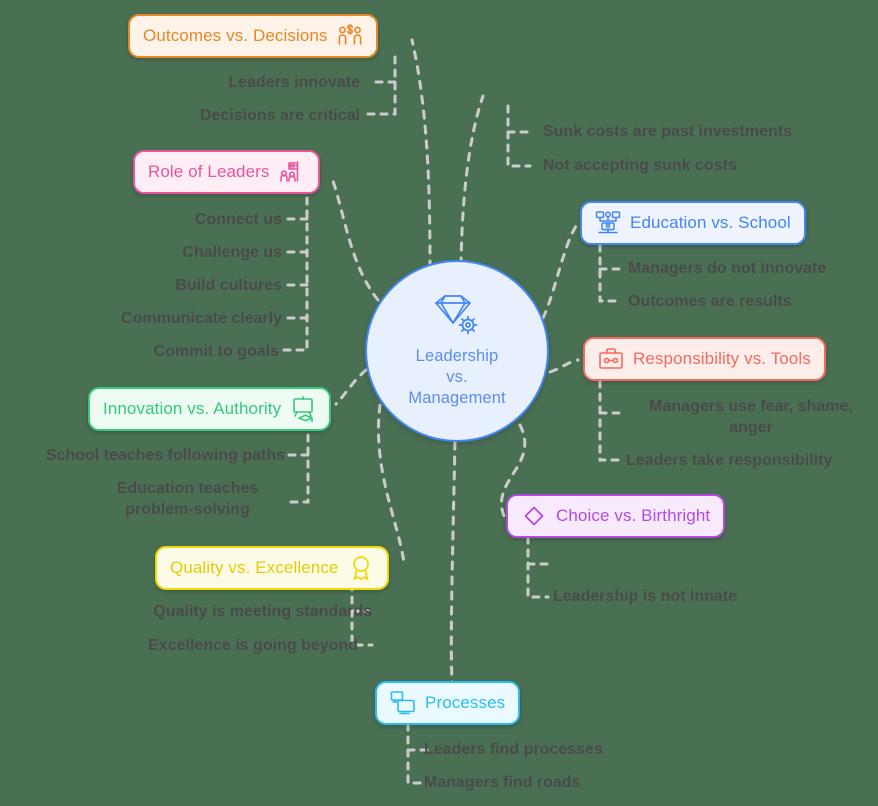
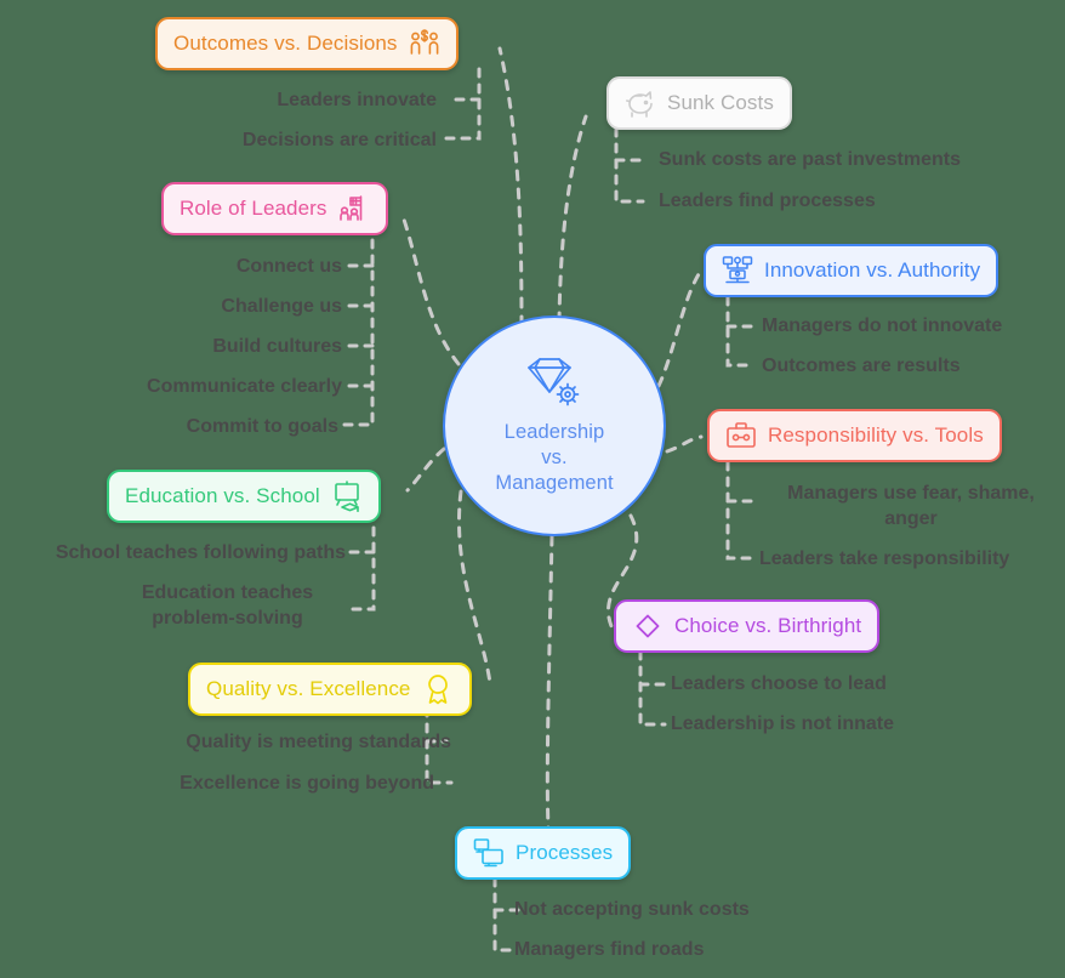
  Leadership
  vs.
  Management
  Outcomes vs. Decisions
  Leaders innovate
  Decisions are critical
  Role of Leaders
  Connect us
  Challenge us
  Build cultures
  Communicate clearly
  Commit to goals
- Innovation vs. Authority
+ Education vs. School
  School teaches following paths
  Education teaches problem-solving
  Quality vs. Excellence
  Quality is meeting standards
  Excellence is going beyond
+ Sunk Costs
  Sunk costs are past investments
- Not accepting sunk costs
+ Leaders find processes
- Education vs. School
+ Innovation vs. Authority
  Managers do not innovate
  Outcomes are results
  Responsibility vs. Tools
  Managers use fear, shame, anger
  Leaders take responsibility
  Choice vs. Birthright
+ Leaders choose to lead
  Leadership is not innate
  Processes
- Leaders find processes
+ Not accepting sunk costs
  Managers find roads
